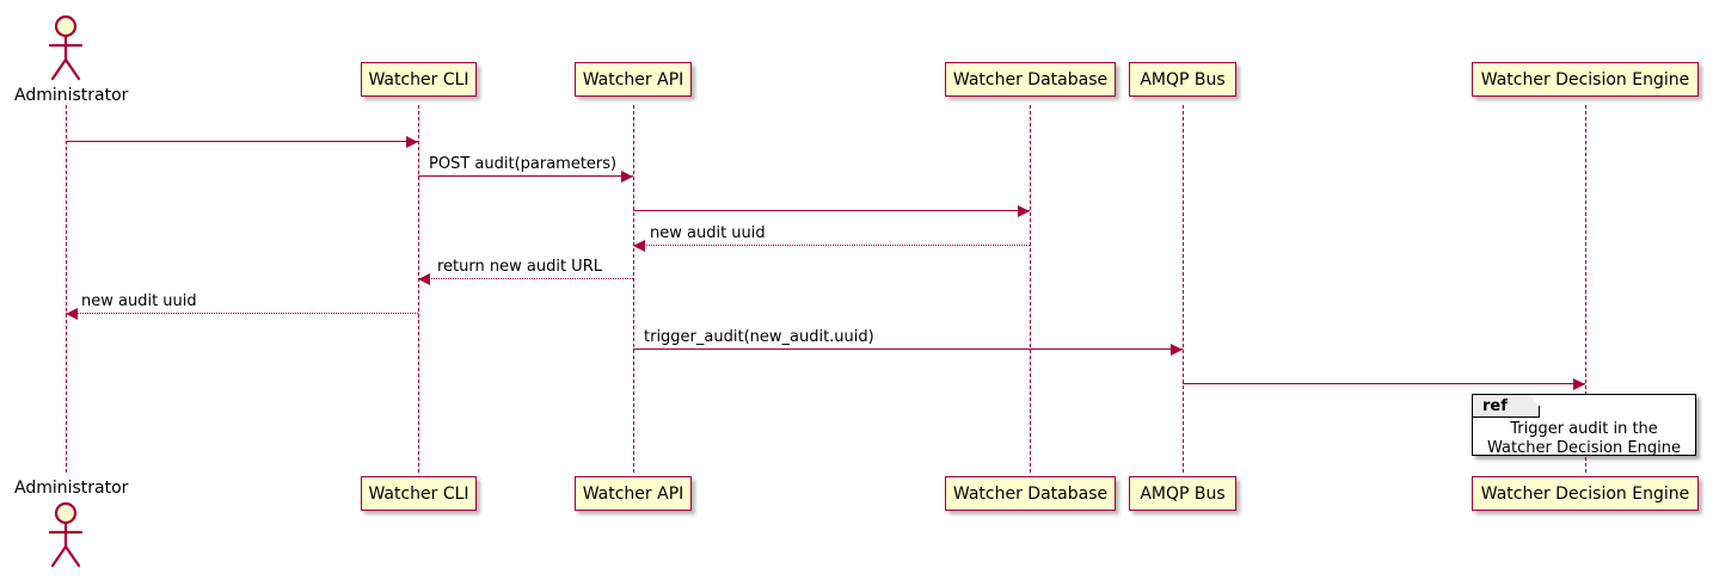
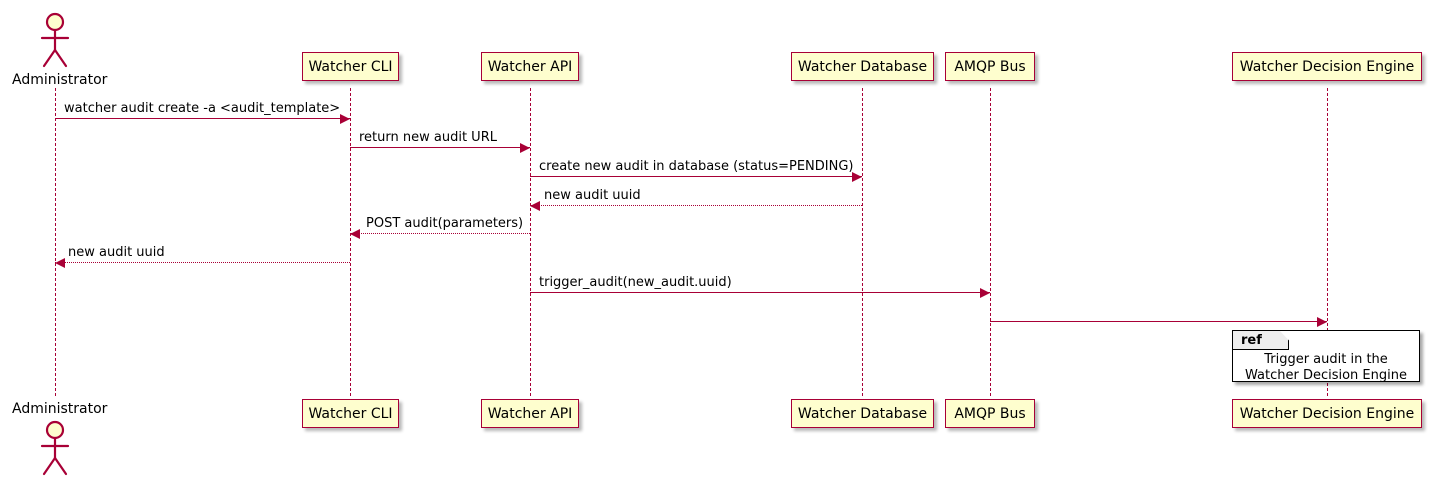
  Watcher CLI
  Watcher API
  Watcher Database
  AMQP Bus
  Watcher Decision Engine
  Watcher CLI
  Watcher API
  Watcher Database
  AMQP Bus
  Watcher Decision Engine
  Administrator
  Administrator
+ watcher audit create -a <audit_template>
- POST audit(parameters)
+ return new audit URL
+ create new audit in database (status=PENDING)
  new audit uuid
- return new audit URL
+ POST audit(parameters)
  new audit uuid
  trigger_audit(new_audit.uuid)
  ref
  Trigger audit in the
  Watcher Decision Engine
